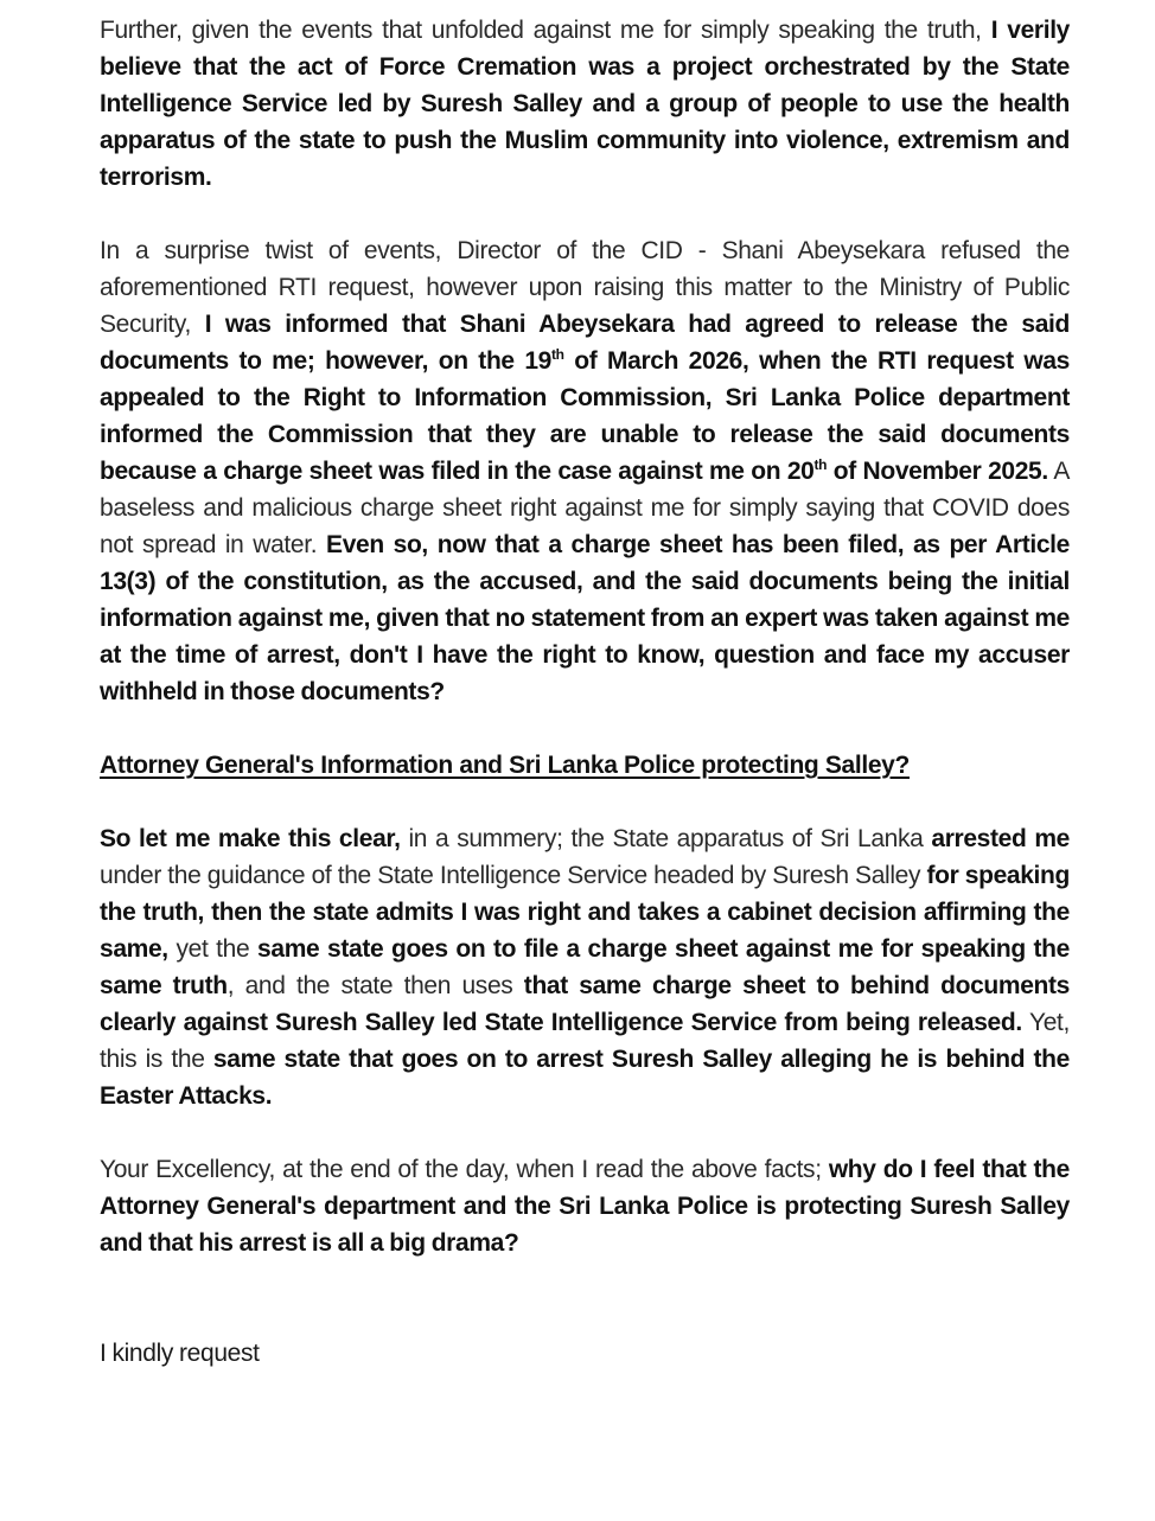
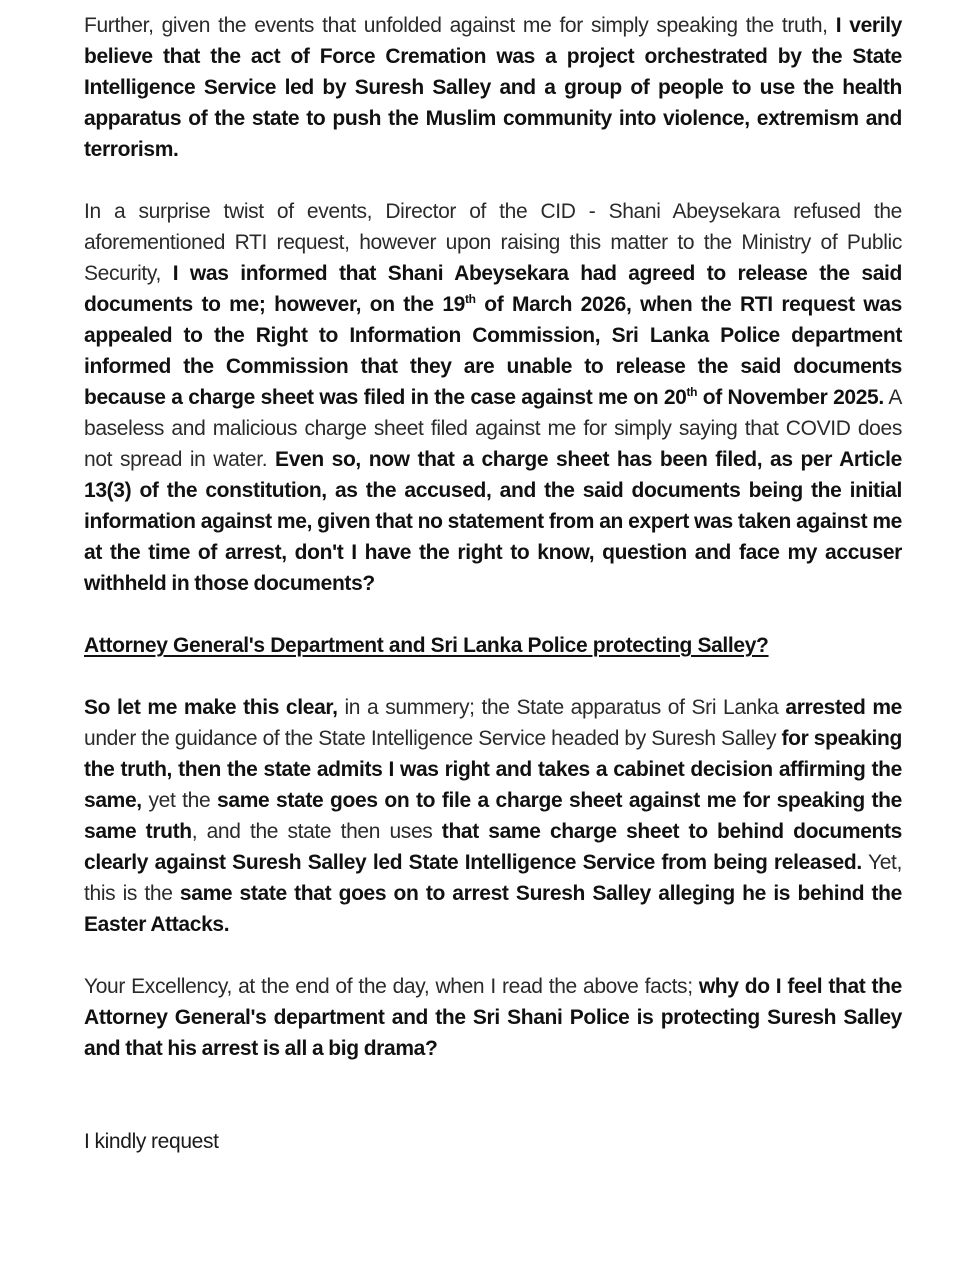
  Further, given the events that unfolded against me for simply speaking the truth, I verily believe that the act of Force Cremation was a project orchestrated by the State Intelligence Service led by Suresh Salley and a group of people to use the health apparatus of the state to push the Muslim community into violence, extremism and terrorism.
- In a surprise twist of events, Director of the CID - Shani Abeysekara refused the aforementioned RTI request, however upon raising this matter to the Ministry of Public Security, I was informed that Shani Abeysekara had agreed to release the said documents to me; however, on the 19th of March 2026, when the RTI request was appealed to the Right to Information Commission, Sri Lanka Police department informed the Commission that they are unable to release the said documents because a charge sheet was filed in the case against me on 20th of November 2025. A baseless and malicious charge sheet right against me for simply saying that COVID does not spread in water. Even so, now that a charge sheet has been filed, as per Article 13(3) of the constitution, as the accused, and the said documents being the initial information against me, given that no statement from an expert was taken against me at the time of arrest, don't I have the right to know, question and face my accuser withheld in those documents?
+ In a surprise twist of events, Director of the CID - Shani Abeysekara refused the aforementioned RTI request, however upon raising this matter to the Ministry of Public Security, I was informed that Shani Abeysekara had agreed to release the said documents to me; however, on the 19th of March 2026, when the RTI request was appealed to the Right to Information Commission, Sri Lanka Police department informed the Commission that they are unable to release the said documents because a charge sheet was filed in the case against me on 20th of November 2025. A baseless and malicious charge sheet filed against me for simply saying that COVID does not spread in water. Even so, now that a charge sheet has been filed, as per Article 13(3) of the constitution, as the accused, and the said documents being the initial information against me, given that no statement from an expert was taken against me at the time of arrest, don't I have the right to know, question and face my accuser withheld in those documents?
- Attorney General's Information and Sri Lanka Police protecting Salley?
+ Attorney General's Department and Sri Lanka Police protecting Salley?
  So let me make this clear, in a summery; the State apparatus of Sri Lanka arrested me under the guidance of the State Intelligence Service headed by Suresh Salley for speaking the truth, then the state admits I was right and takes a cabinet decision affirming the same, yet the same state goes on to file a charge sheet against me for speaking the same truth, and the state then uses that same charge sheet to behind documents clearly against Suresh Salley led State Intelligence Service from being released. Yet, this is the same state that goes on to arrest Suresh Salley alleging he is behind the Easter Attacks.
- Your Excellency, at the end of the day, when I read the above facts; why do I feel that the Attorney General's department and the Sri Lanka Police is protecting Suresh Salley and that his arrest is all a big drama?
+ Your Excellency, at the end of the day, when I read the above facts; why do I feel that the Attorney General's department and the Sri Shani Police is protecting Suresh Salley and that his arrest is all a big drama?
  I kindly request
